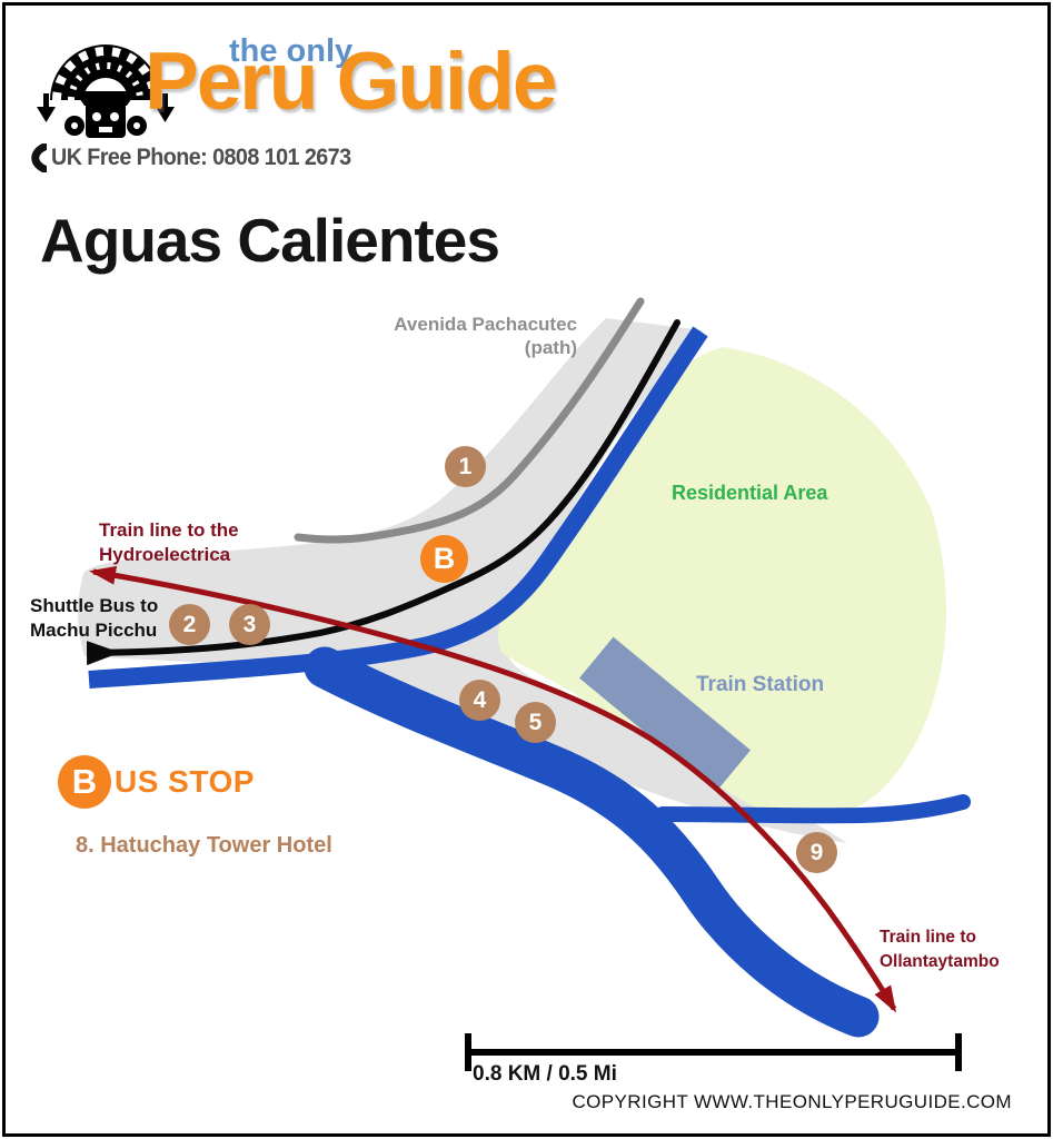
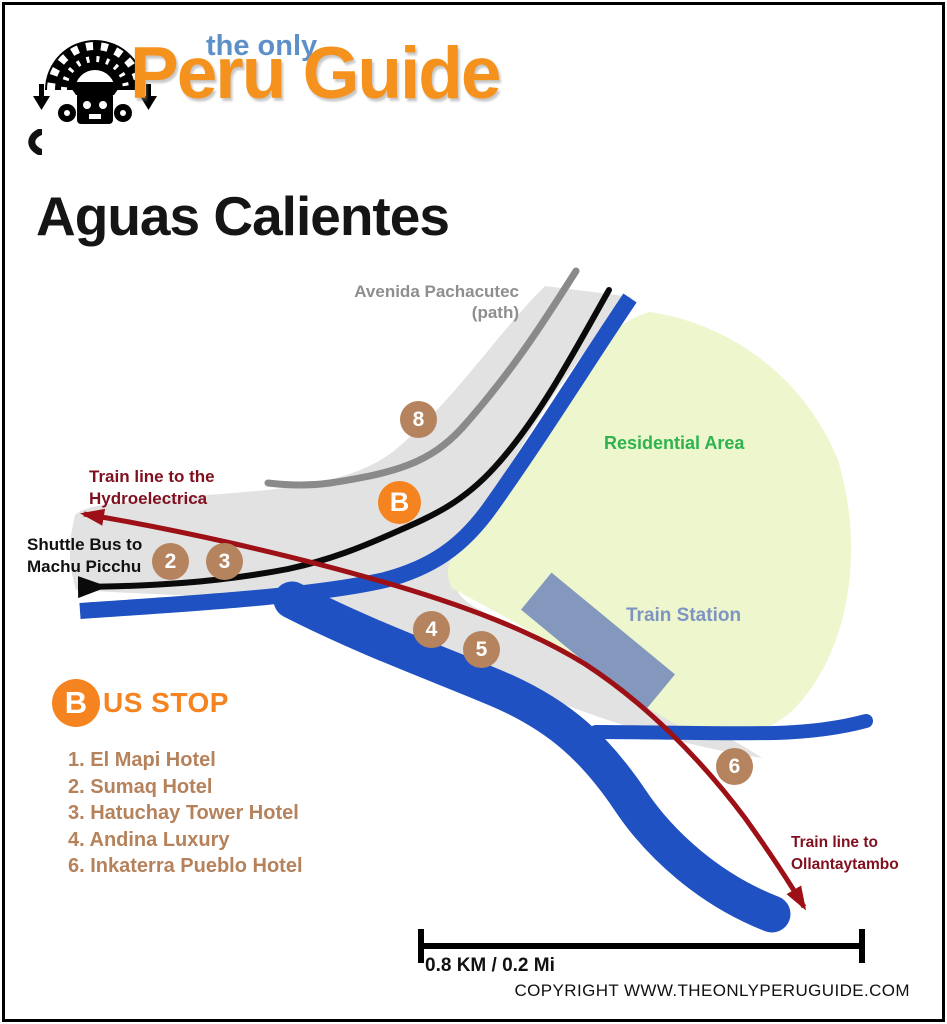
  the only
  Peru Guide
- UK Free Phone: 0808 101 2673
  Aguas Calientes
  Avenida Pachacutec
  (path)
  Residential Area
  Train Station
  Train line to the
  Hydroelectrica
  Shuttle Bus to
  Machu Picchu
  Train line to
  Ollantaytambo
- 1
+ 8
  B
  2
  3
  4
  5
- 9
+ 6
  B
  US STOP
+ 1. El Mapi Hotel
+ 2. Sumaq Hotel
- 8. Hatuchay Tower Hotel
+ 3. Hatuchay Tower Hotel
+ 4. Andina Luxury
+ 6. Inkaterra Pueblo Hotel
- 0.8 KM / 0.5 Mi
+ 0.8 KM / 0.2 Mi
  COPYRIGHT WWW.THEONLYPERUGUIDE.COM
